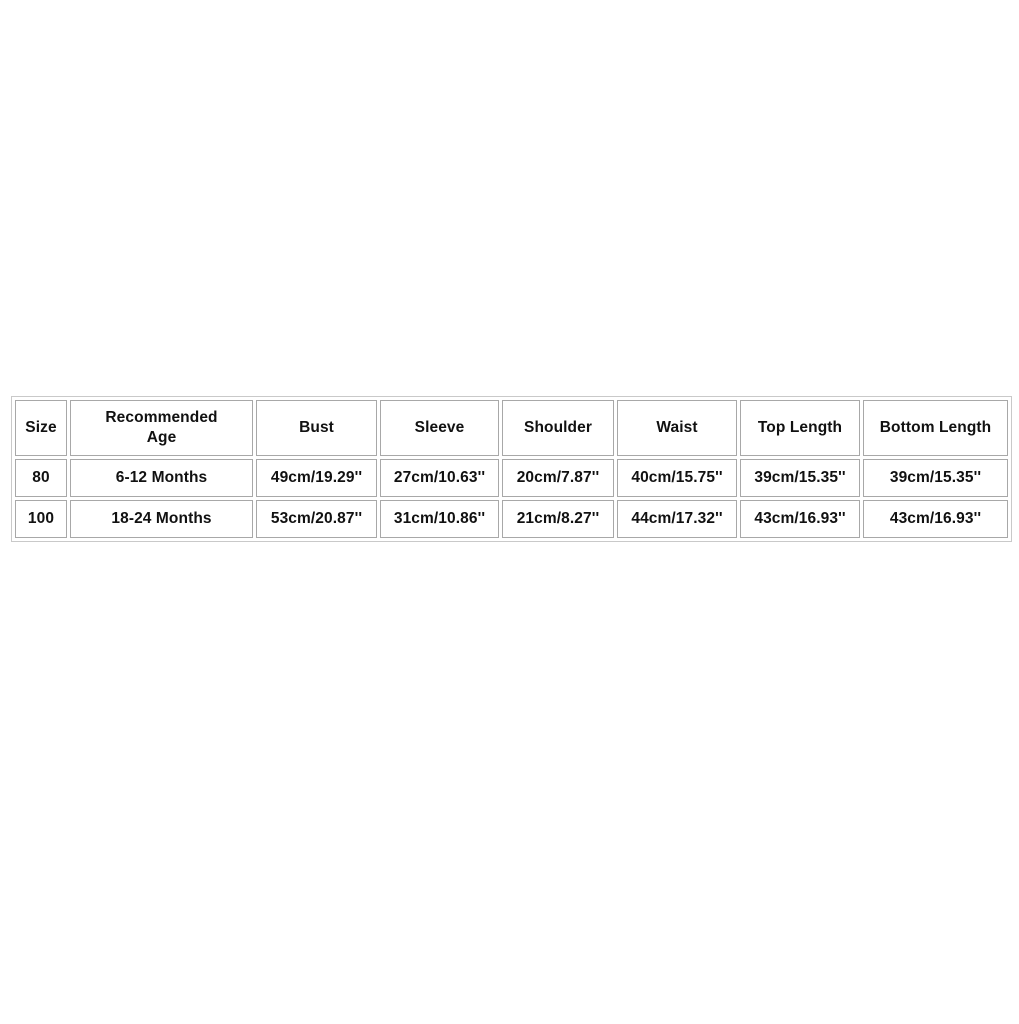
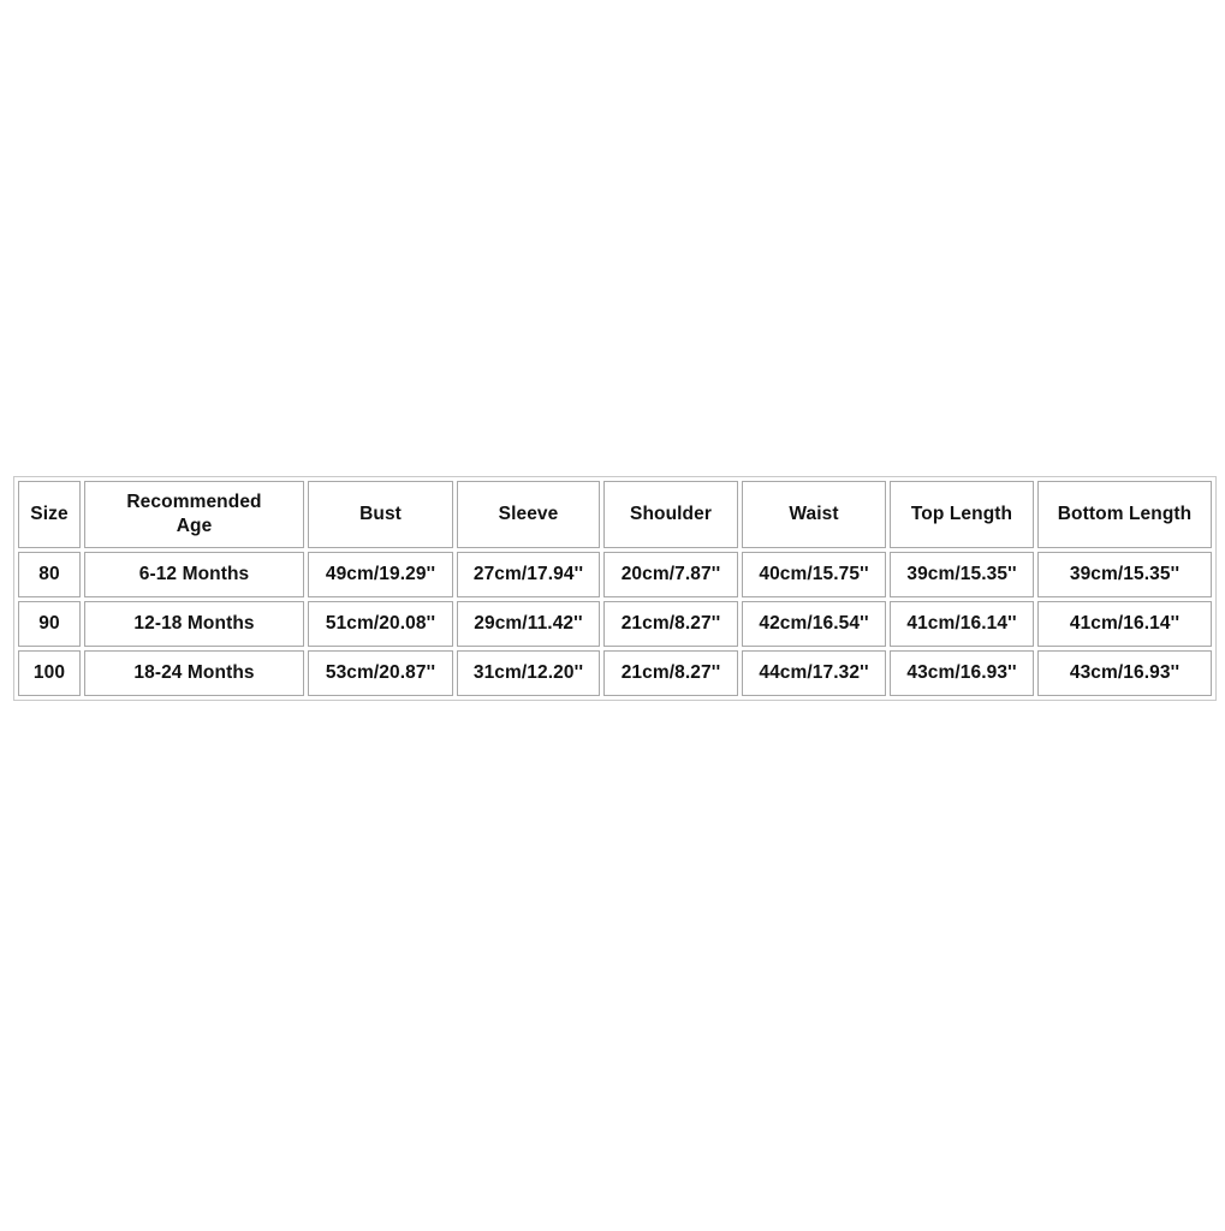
  Size	Recommended Age	Bust	Sleeve	Shoulder	Waist	Top Length	Bottom Length
- 80	6-12 Months	49cm/19.29''	27cm/10.63''	20cm/7.87''	40cm/15.75''	39cm/15.35''	39cm/15.35''
+ 80	6-12 Months	49cm/19.29''	27cm/17.94''	20cm/7.87''	40cm/15.75''	39cm/15.35''	39cm/15.35''
+ 90	12-18 Months	51cm/20.08''	29cm/11.42''	21cm/8.27''	42cm/16.54''	41cm/16.14''	41cm/16.14''
- 100	18-24 Months	53cm/20.87''	31cm/10.86''	21cm/8.27''	44cm/17.32''	43cm/16.93''	43cm/16.93''
+ 100	18-24 Months	53cm/20.87''	31cm/12.20''	21cm/8.27''	44cm/17.32''	43cm/16.93''	43cm/16.93''
